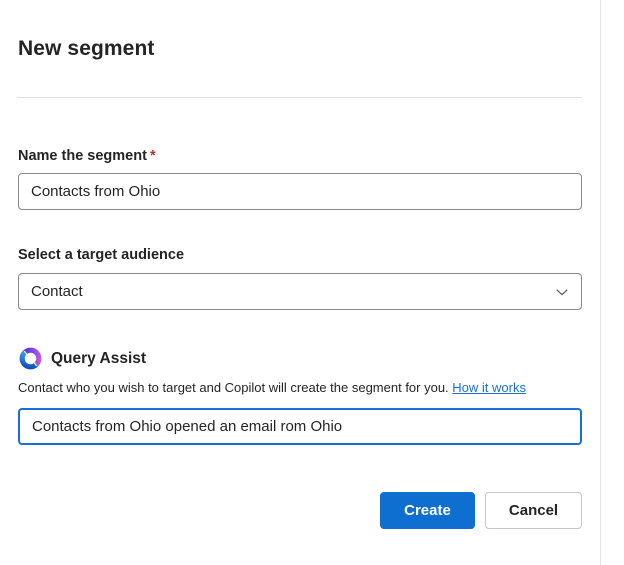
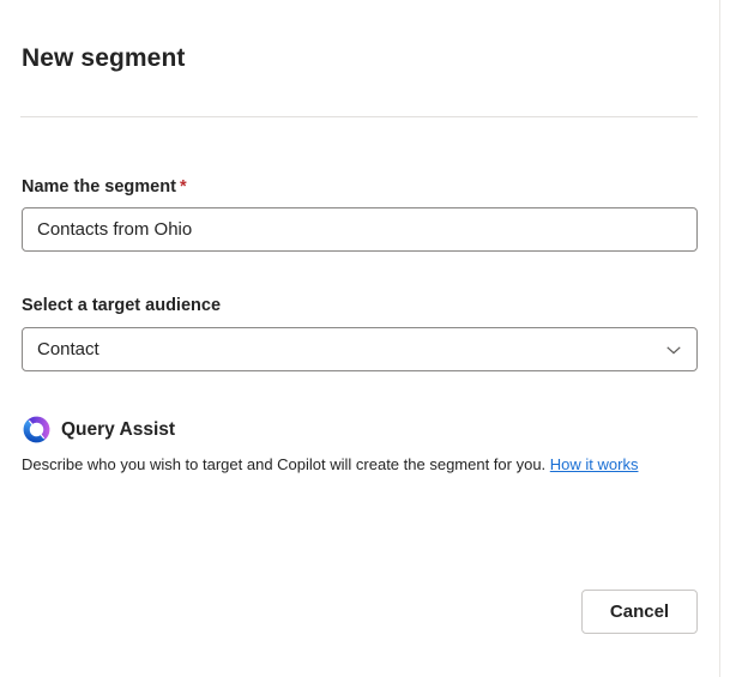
  New segment
  Name the segment *
  Contacts from Ohio
  Select a target audience
  Contact
  Query Assist
- Contact who you wish to target and Copilot will create the segment for you. How it works
+ Describe who you wish to target and Copilot will create the segment for you. How it works
- Contacts from Ohio opened an email rom Ohio
- Create
  Cancel
